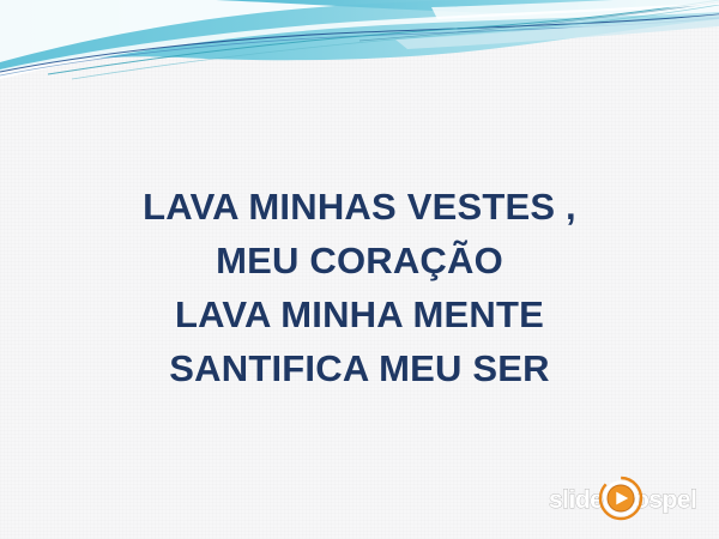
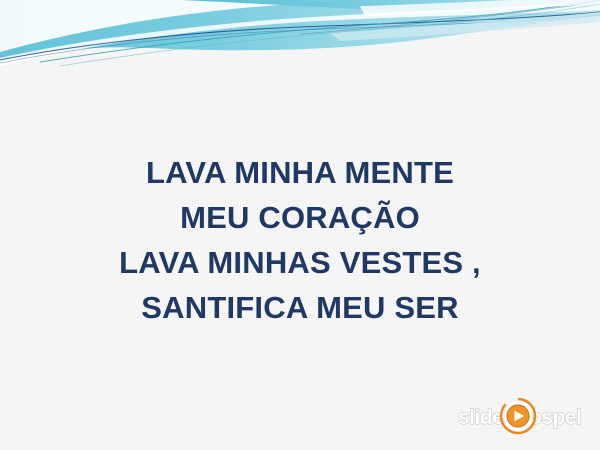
- LAVA MINHAS VESTES ,
+ LAVA MINHA MENTE
  MEU CORAÇÃO
- LAVA MINHA MENTE
+ LAVA MINHAS VESTES ,
  SANTIFICA MEU SER
  slide
  spel
